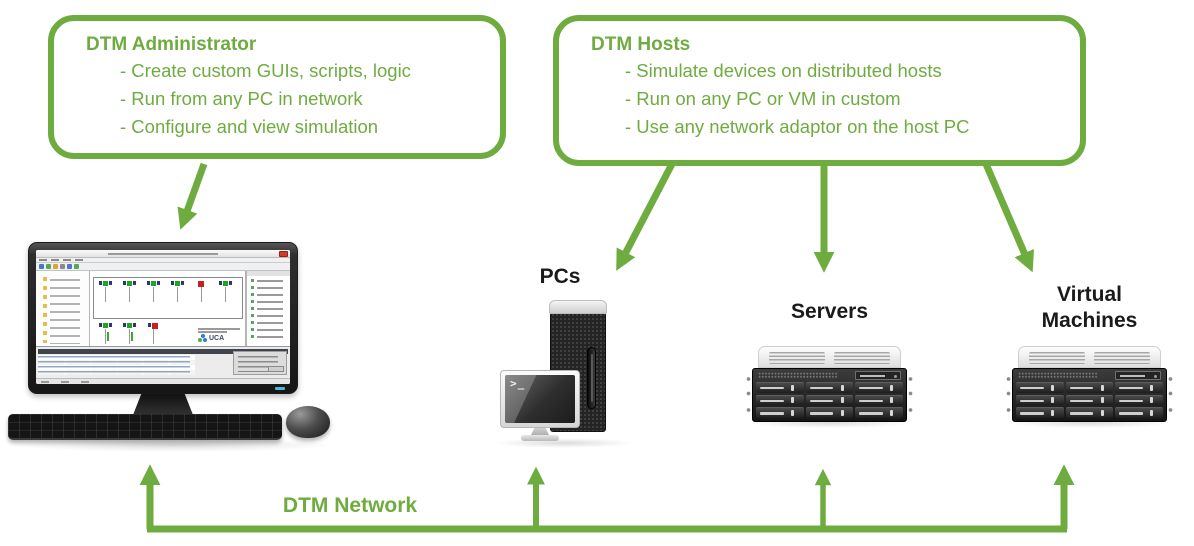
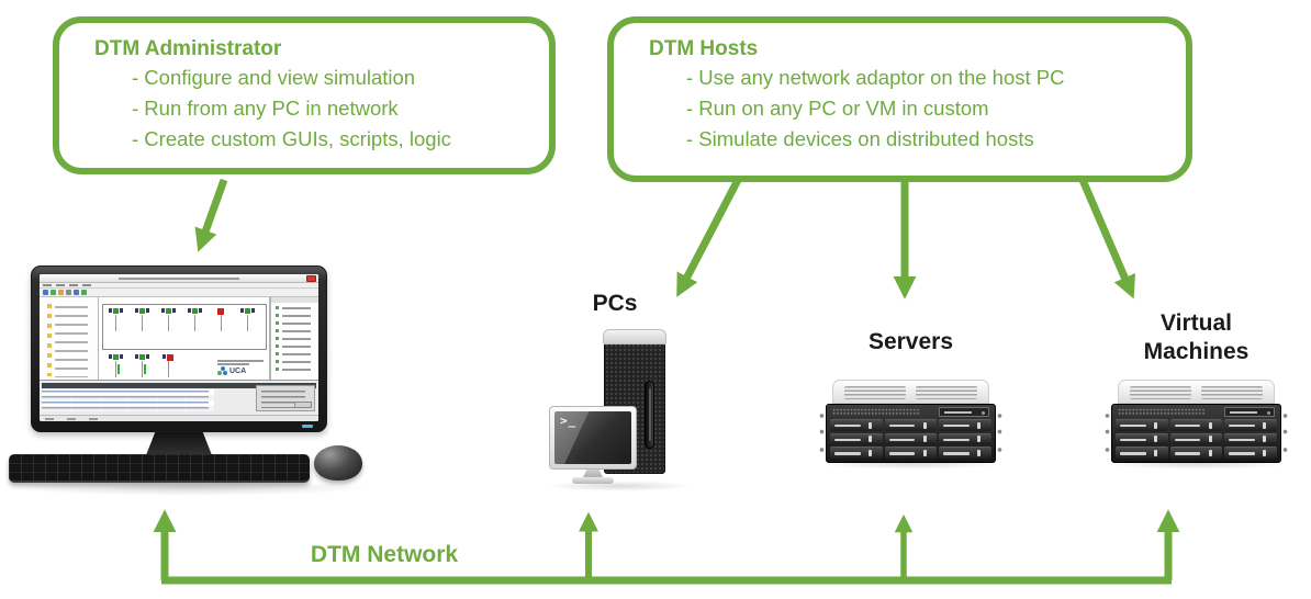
  DTM Administrator
- - Create custom GUIs, scripts, logic
+ - Configure and view simulation
  - Run from any PC in network
- - Configure and view simulation
+ - Create custom GUIs, scripts, logic
  DTM Hosts
- - Simulate devices on distributed hosts
+ - Use any network adaptor on the host PC
  - Run on any PC or VM in custom
- - Use any network adaptor on the host PC
+ - Simulate devices on distributed hosts
  PCs
  Servers
  Virtual
  Machines
  DTM Network
